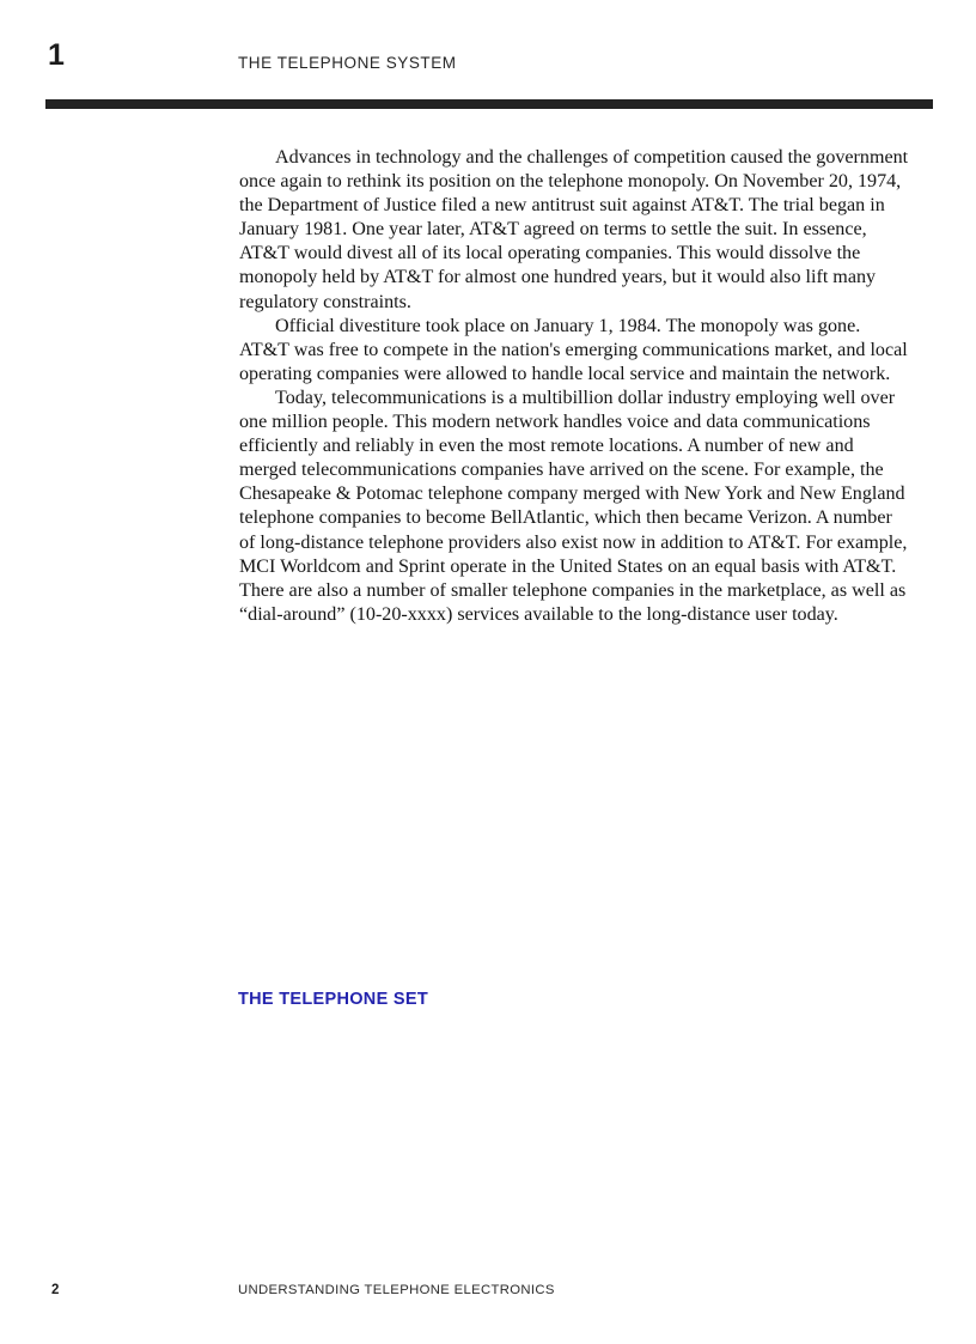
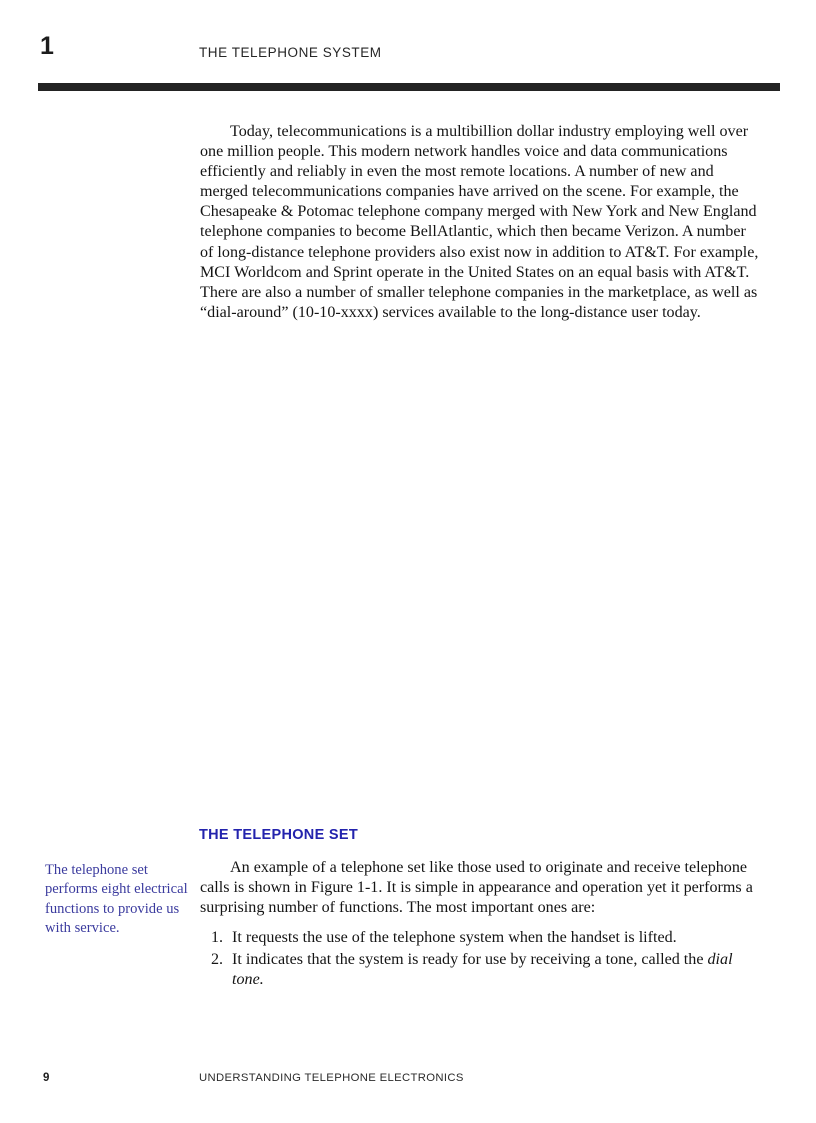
  1
  THE TELEPHONE SYSTEM
- Advances in technology and the challenges of competition caused the government once again to rethink its position on the telephone monopoly. On November 20, 1974, the Department of Justice filed a new antitrust suit against AT&T. The trial began in January 1981. One year later, AT&T agreed on terms to settle the suit. In essence, AT&T would divest all of its local operating companies. This would dissolve the monopoly held by AT&T for almost one hundred years, but it would also lift many regulatory constraints.
- Official divestiture took place on January 1, 1984. The monopoly was gone. AT&T was free to compete in the nation's emerging communications market, and local operating companies were allowed to handle local service and maintain the network.
- Today, telecommunications is a multibillion dollar industry employing well over one million people. This modern network handles voice and data communications efficiently and reliably in even the most remote locations. A number of new and merged telecommunications companies have arrived on the scene. For example, the Chesapeake & Potomac telephone company merged with New York and New England telephone companies to become BellAtlantic, which then became Verizon. A number of long-distance telephone providers also exist now in addition to AT&T. For example, MCI Worldcom and Sprint operate in the United States on an equal basis with AT&T. There are also a number of smaller telephone companies in the marketplace, as well as “dial-around” (10-20-xxxx) services available to the long-distance user today.
+ Today, telecommunications is a multibillion dollar industry employing well over one million people. This modern network handles voice and data communications efficiently and reliably in even the most remote locations. A number of new and merged telecommunications companies have arrived on the scene. For example, the Chesapeake & Potomac telephone company merged with New York and New England telephone companies to become BellAtlantic, which then became Verizon. A number of long-distance telephone providers also exist now in addition to AT&T. For example, MCI Worldcom and Sprint operate in the United States on an equal basis with AT&T. There are also a number of smaller telephone companies in the marketplace, as well as “dial-around” (10-10-xxxx) services available to the long-distance user today.
  THE TELEPHONE SET
+ The telephone set performs eight electrical functions to provide us with service.
+ An example of a telephone set like those used to originate and receive telephone calls is shown in Figure 1-1. It is simple in appearance and operation yet it performs a surprising number of functions. The most important ones are:
+ 1.
+ It requests the use of the telephone system when the handset is lifted.
+ 2.
+ It indicates that the system is ready for use by receiving a tone, called the dial tone.
- 2
+ 9
  UNDERSTANDING TELEPHONE ELECTRONICS
